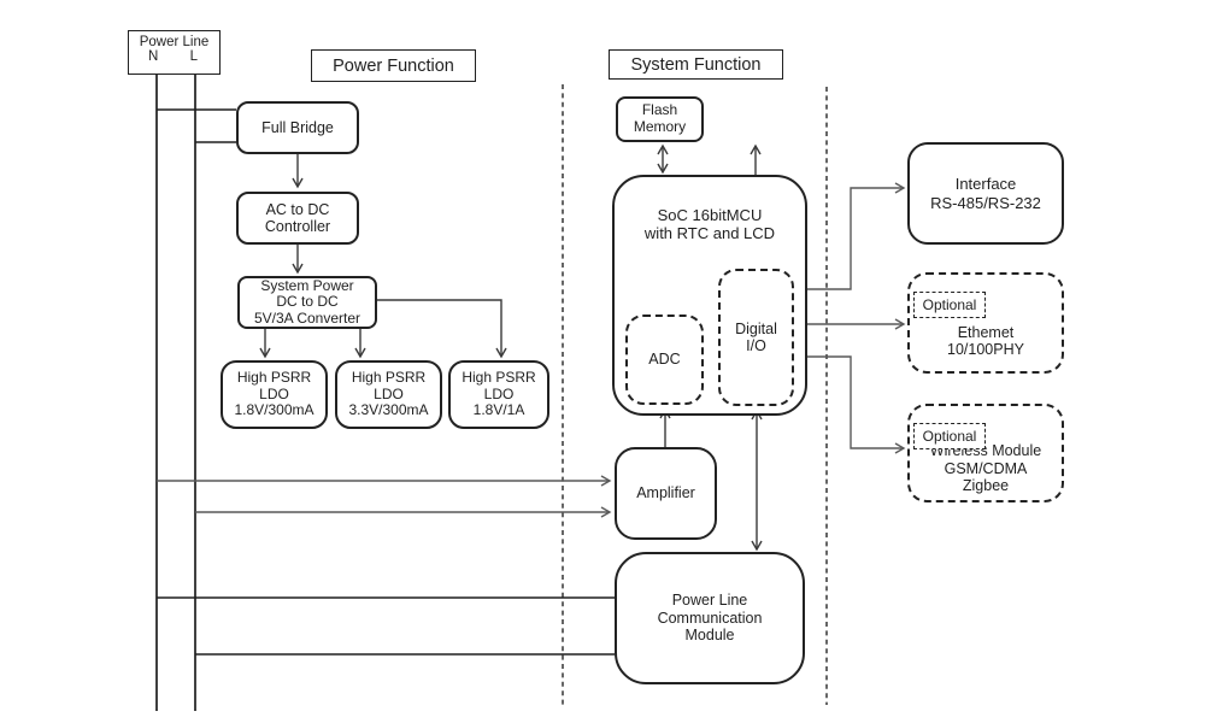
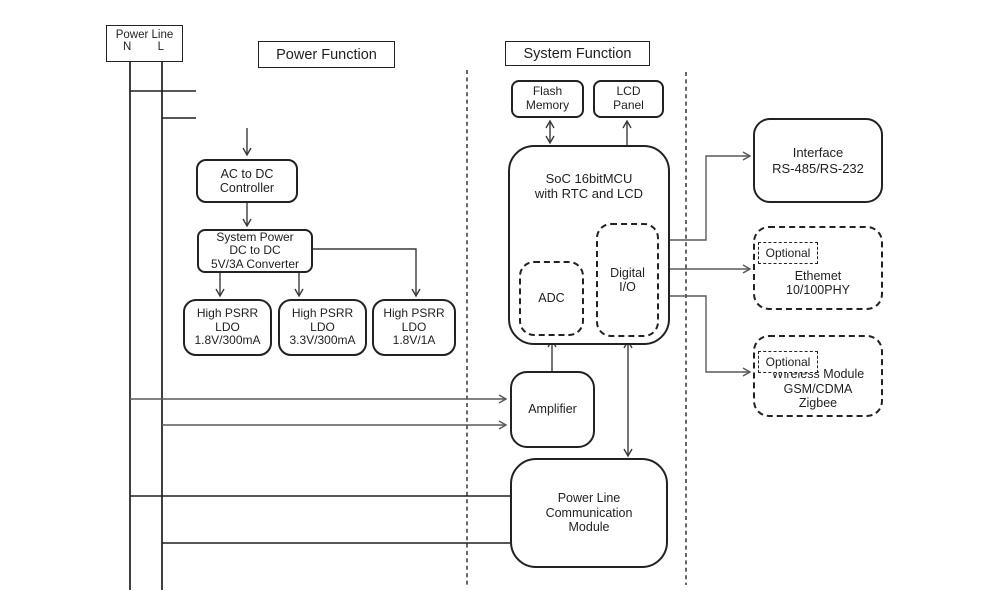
  Power Line
  N
  L
  Power Function
  System Function
- Full Bridge
  AC to DC
  Controller
  System Power
  DC to DC
  5V/3A Converter
  High PSRR
  LDO
  1.8V/300mA
  High PSRR
  LDO
  3.3V/300mA
  High PSRR
  LDO
  1.8V/1A
  Flash
  Memory
+ LCD
+ Panel
  SoC 16bitMCU
  with RTC and LCD
  ADC
  Digital
  I/O
  Amplifier
  Power Line
  Communication
  Module
  Interface
  RS-485/RS-232
  Ethemet
  10/100PHY
  Optional
  Wireless Module
  GSM/CDMA
  Zigbee
  Optional
